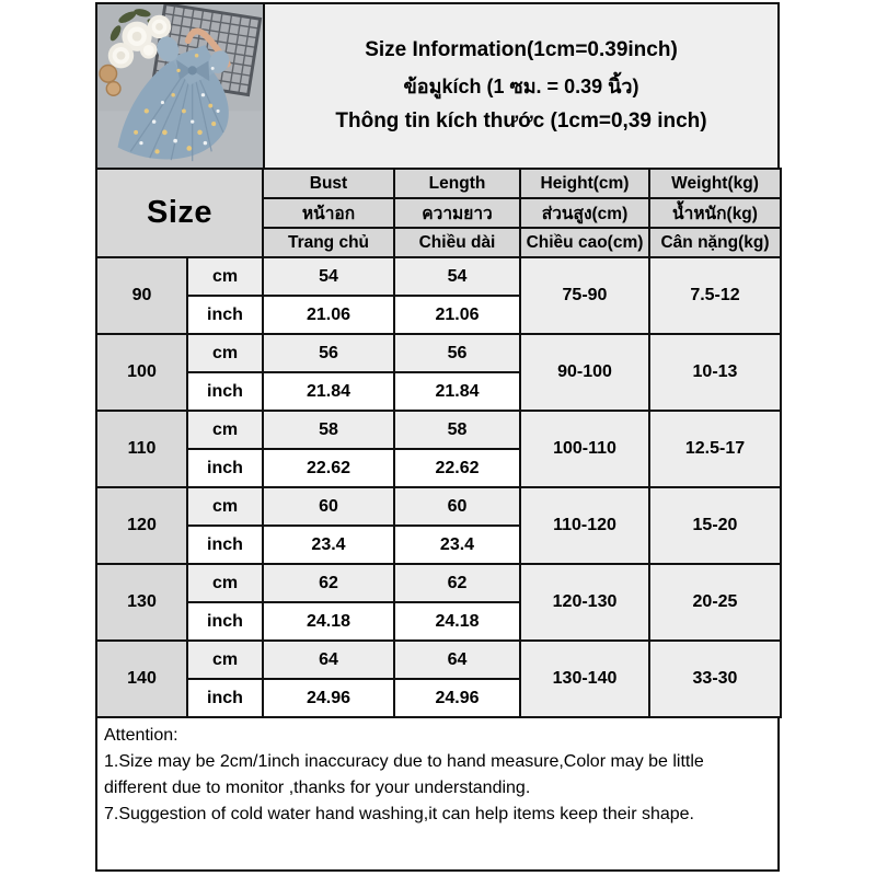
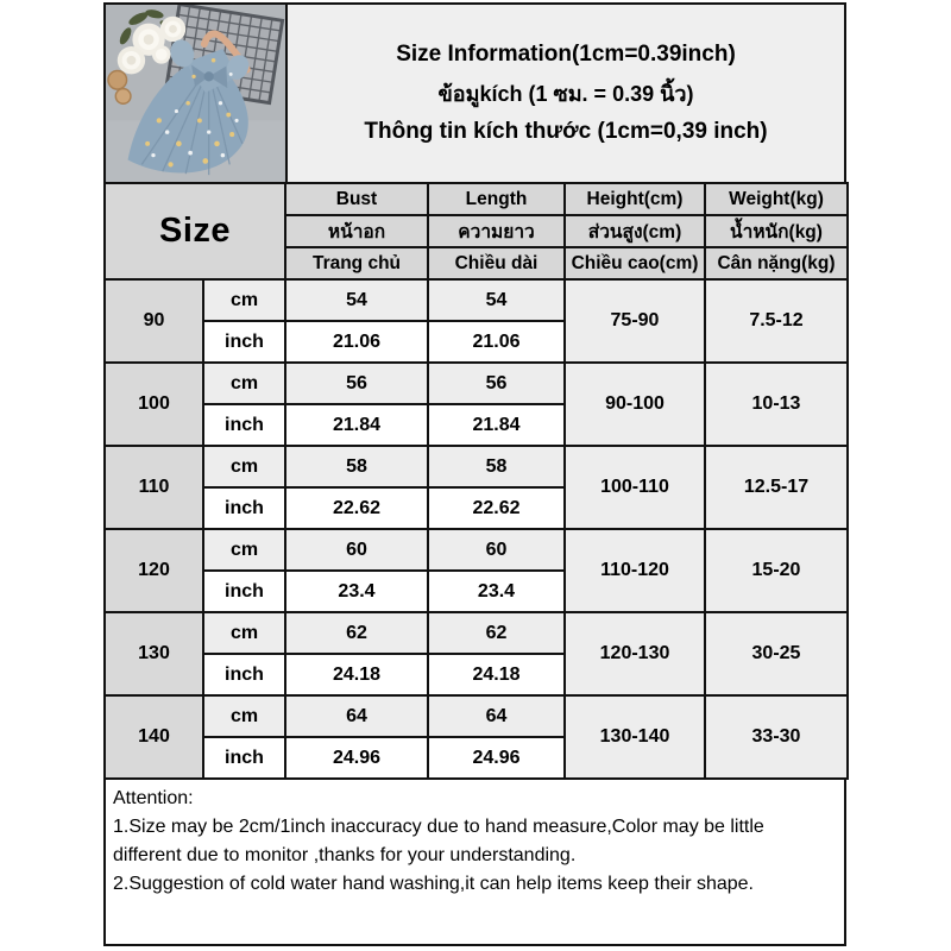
  Size Information(1cm=0.39inch)
  ข้อมูkích (1 ซม. = 0.39 นิ้ว)
  Thông tin kích thước (1cm=0,39 inch)
  Size	Bust	Length	Height(cm)	Weight(kg)
  หน้าอก	ความยาว	ส่วนสูง(cm)	น้ำหนัก(kg)
  Trang chủ	Chiều dài	Chiều cao(cm)	Cân nặng(kg)
  90	cm	54	54	75-90	7.5-12
  inch	21.06	21.06
  100	cm	56	56	90-100	10-13
  inch	21.84	21.84
  110	cm	58	58	100-110	12.5-17
  inch	22.62	22.62
  120	cm	60	60	110-120	15-20
  inch	23.4	23.4
- 130	cm	62	62	120-130	20-25
+ 130	cm	62	62	120-130	30-25
  inch	24.18	24.18
  140	cm	64	64	130-140	33-30
  inch	24.96	24.96
  Attention:
  1.Size may be 2cm/1inch inaccuracy due to hand measure,Color may be little different due to monitor ,thanks for your understanding.
- 7.Suggestion of cold water hand washing,it can help items keep their shape.
+ 2.Suggestion of cold water hand washing,it can help items keep their shape.
